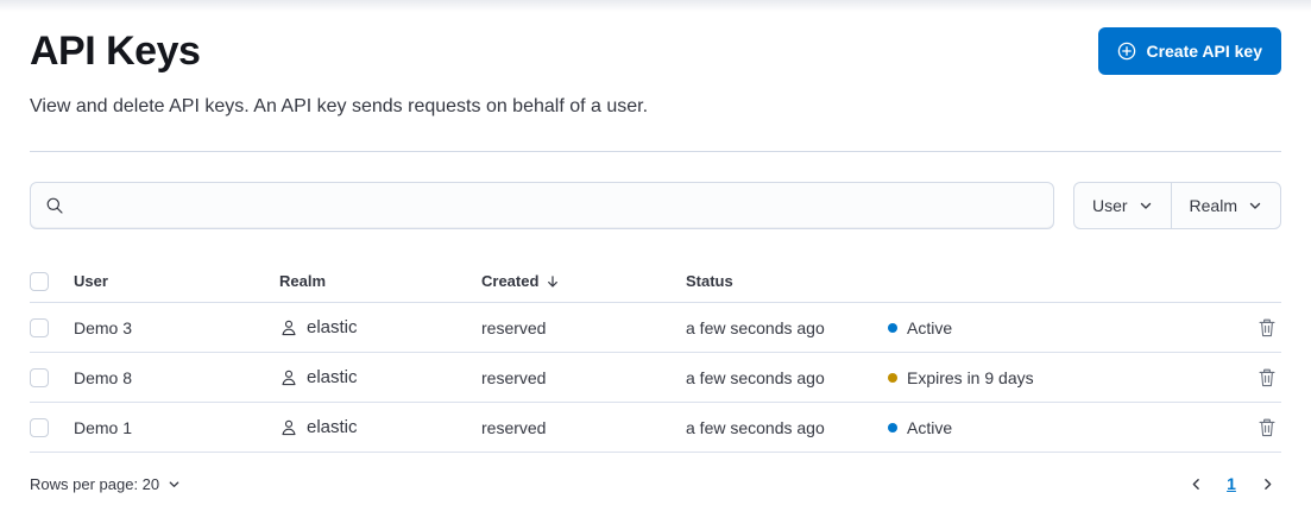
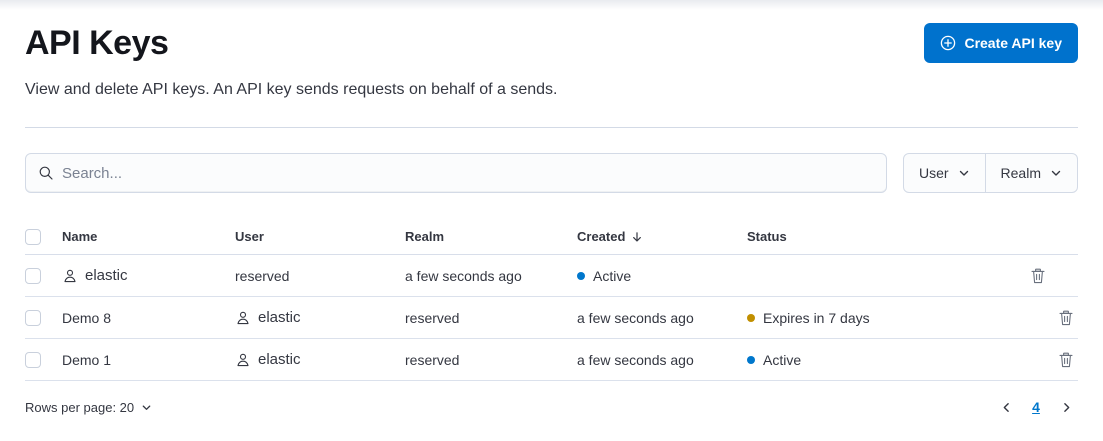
  API Keys
  Create API key
- View and delete API keys. An API key sends requests on behalf of a user.
+ View and delete API keys. An API key sends requests on behalf of a sends.
+ Search...
  User
  Realm
+ Name
  User
  Realm
  Created
  Status
- Demo 3
  elastic
  reserved
  a few seconds ago
  Active
  Demo 8
  elastic
  reserved
  a few seconds ago
- Expires in 9 days
+ Expires in 7 days
  Demo 1
  elastic
  reserved
  a few seconds ago
  Active
  Rows per page: 20
- 1
+ 4
